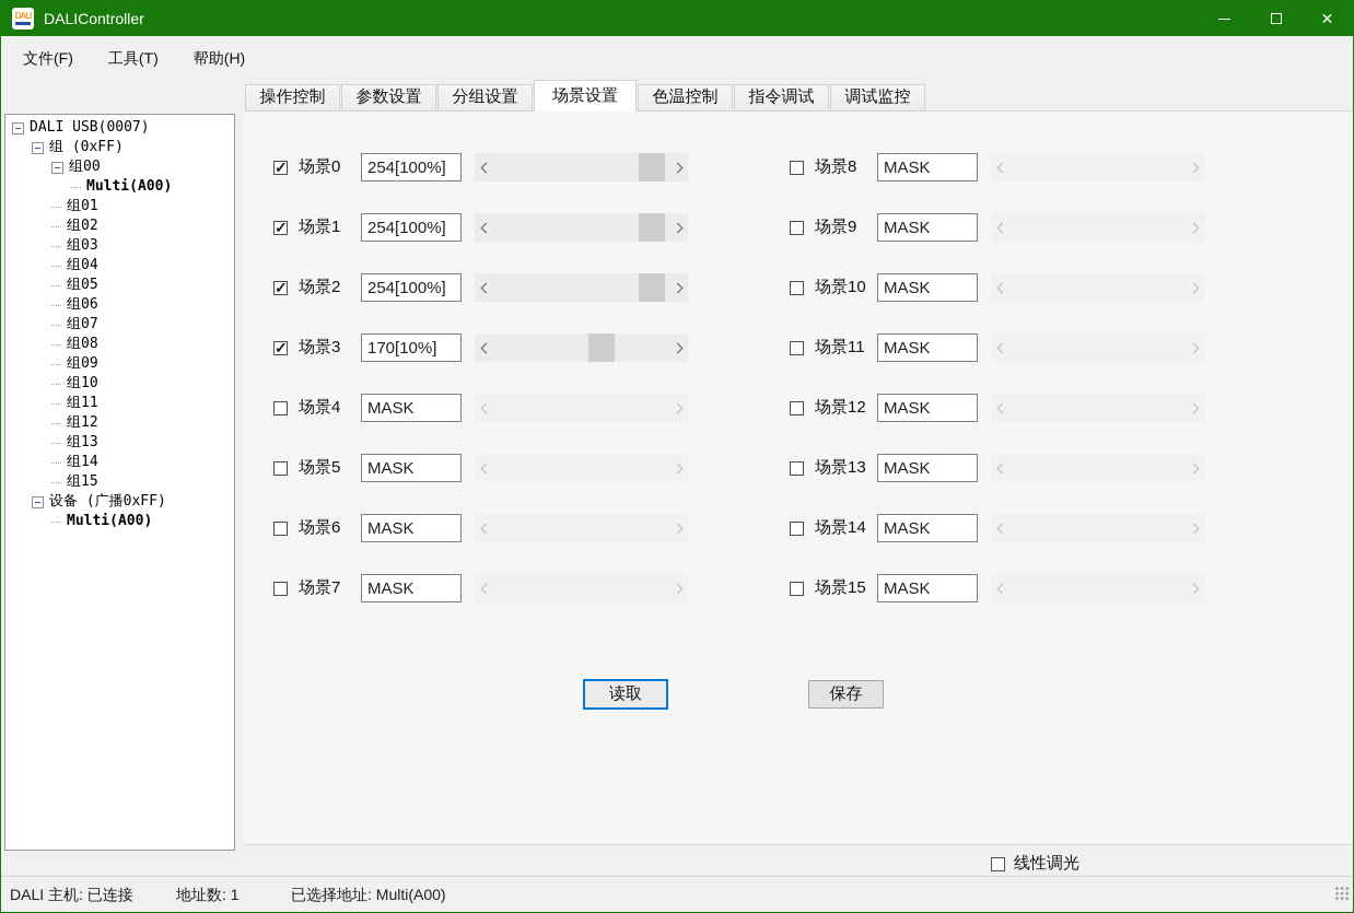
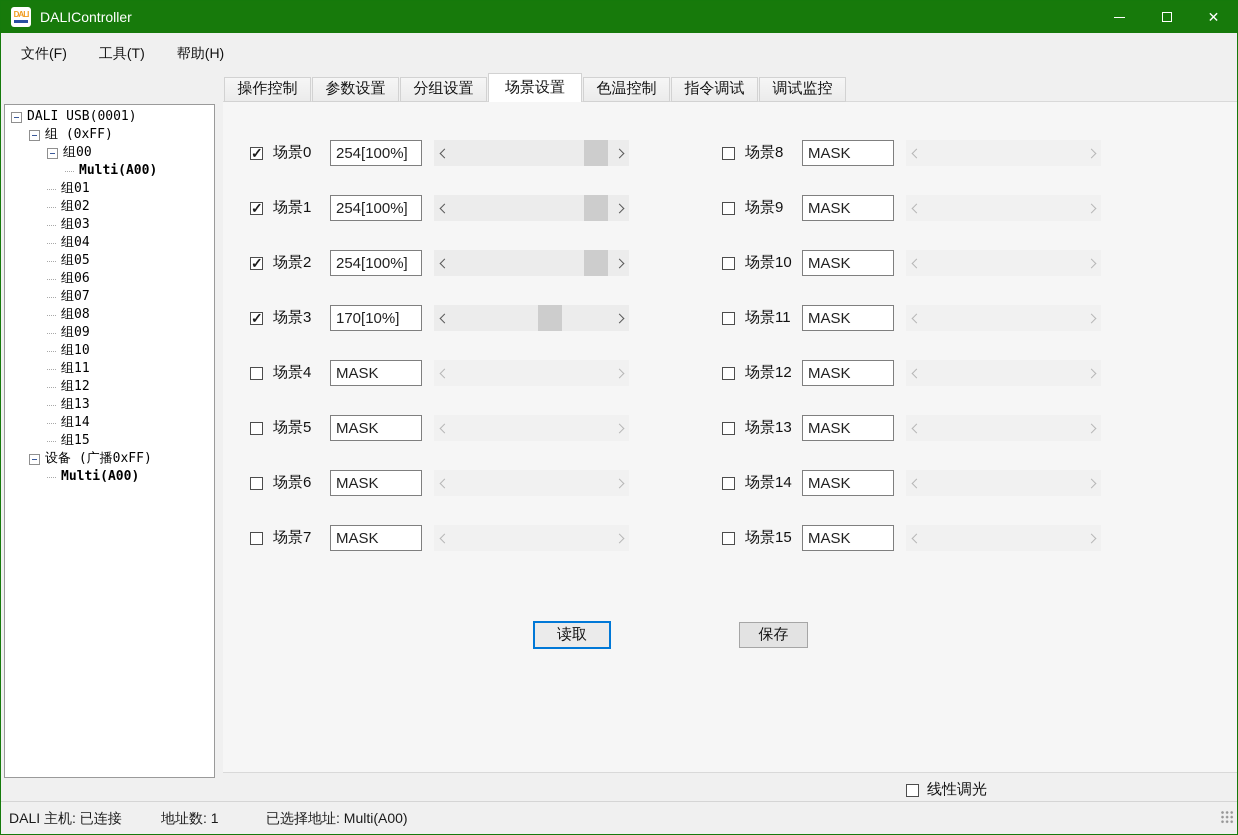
  DALI
  DALIController
  ✕
  文件(F)
  工具(T)
  帮助(H)
  操作控制
  参数设置
  分组设置
  场景设置
  色温控制
  指令调试
  调试监控
- DALI USB(0007)
+ DALI USB(0001)
  组 (0xFF)
  组00
  Multi(A00)
  组01
  组02
  组03
  组04
  组05
  组06
  组07
  组08
  组09
  组10
  组11
  组12
  组13
  组14
  组15
  设备 (广播0xFF)
  Multi(A00)
  场景0
  254[100%]
  场景1
  254[100%]
  场景2
  254[100%]
  场景3
  170[10%]
  场景4
  MASK
  场景5
  MASK
  场景6
  MASK
  场景7
  MASK
  场景8
  MASK
  场景9
  MASK
  场景10
  MASK
  场景11
  MASK
  场景12
  MASK
  场景13
  MASK
  场景14
  MASK
  场景15
  MASK
  读取
  保存
  线性调光
  DALI 主机: 已连接
  地址数: 1
  已选择地址: Multi(A00)
